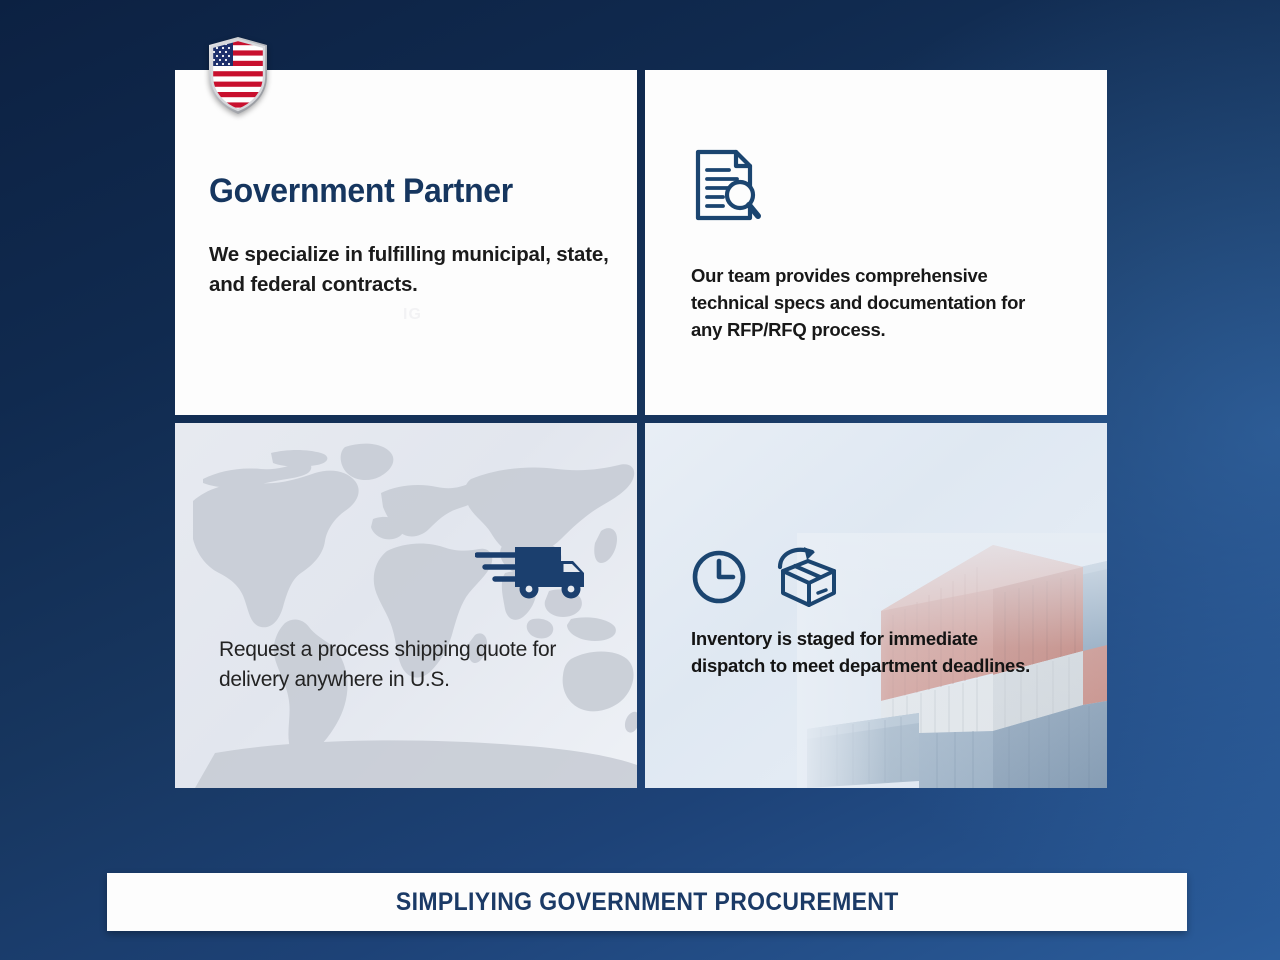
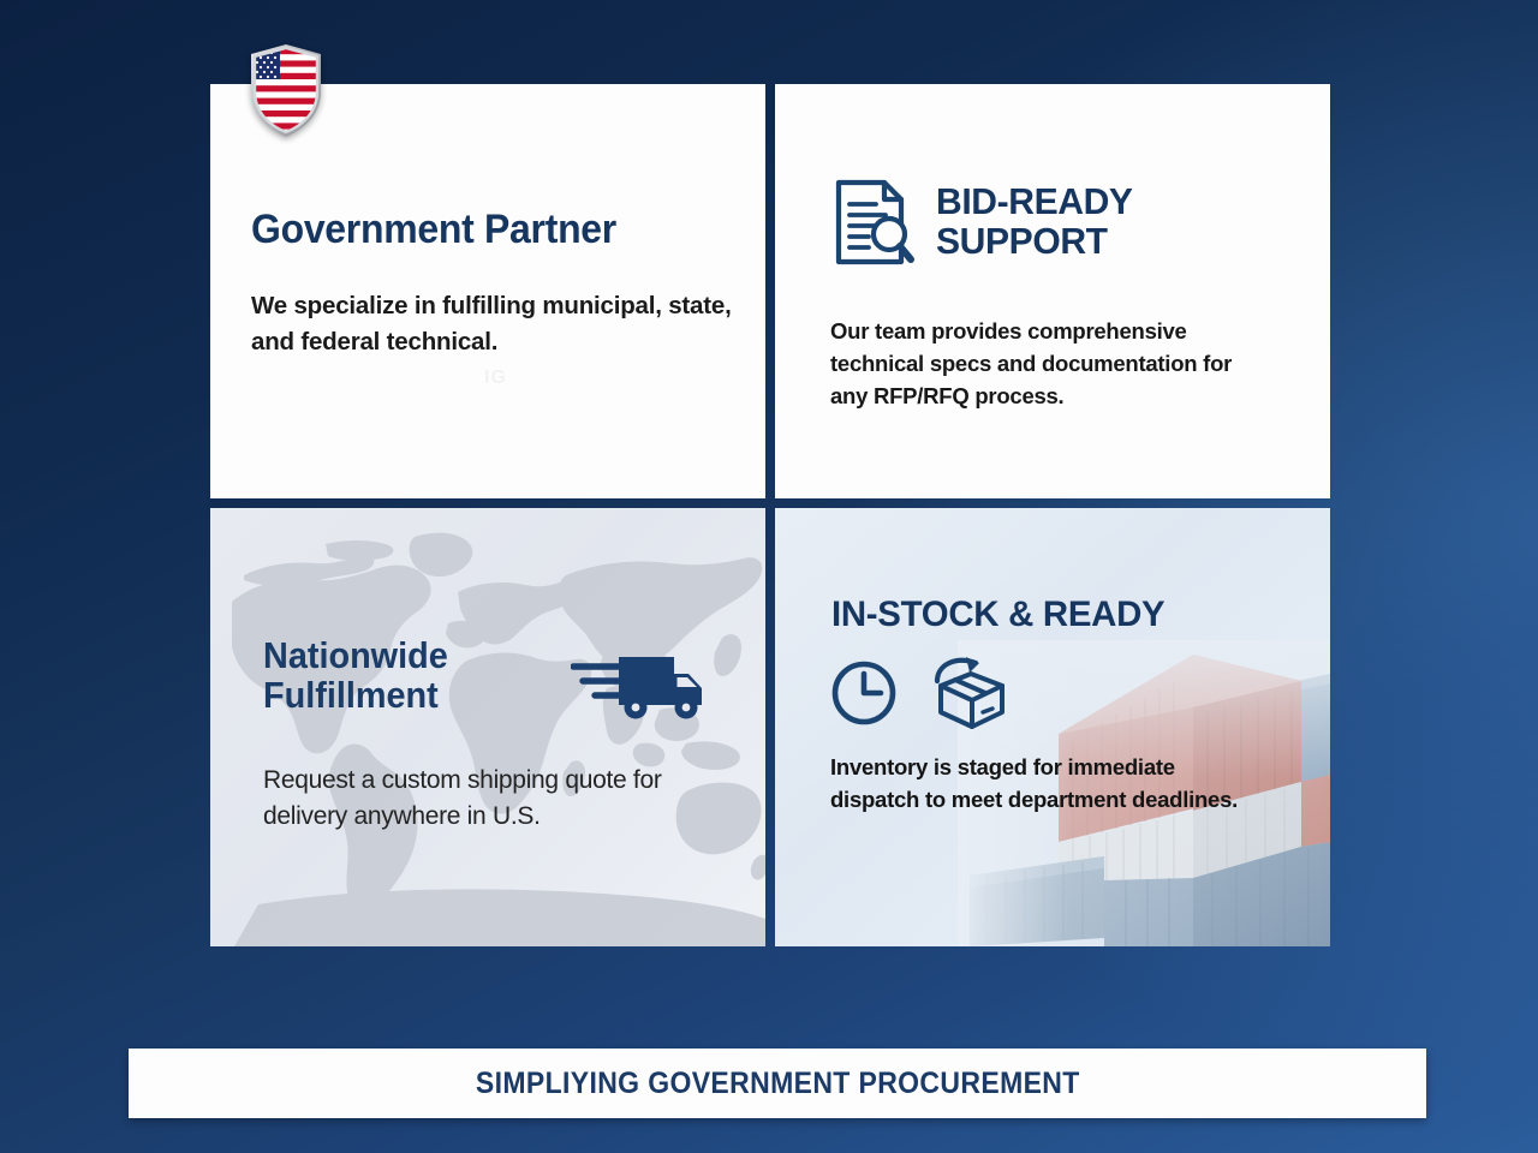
  Government Partner
- We specialize in fulfilling municipal, state, and federal contracts.
+ We specialize in fulfilling municipal, state, and federal technical.
+ BID-READY
+ SUPPORT
  Our team provides comprehensive technical specs and documentation for any RFP/RFQ process.
+ Nationwide
+ Fulfillment
- Request a process shipping quote for delivery anywhere in U.S.
+ Request a custom shipping quote for delivery anywhere in U.S.
+ IN-STOCK & READY
  Inventory is staged for immediate dispatch to meet department deadlines.
  SIMPLIYING GOVERNMENT PROCUREMENT
